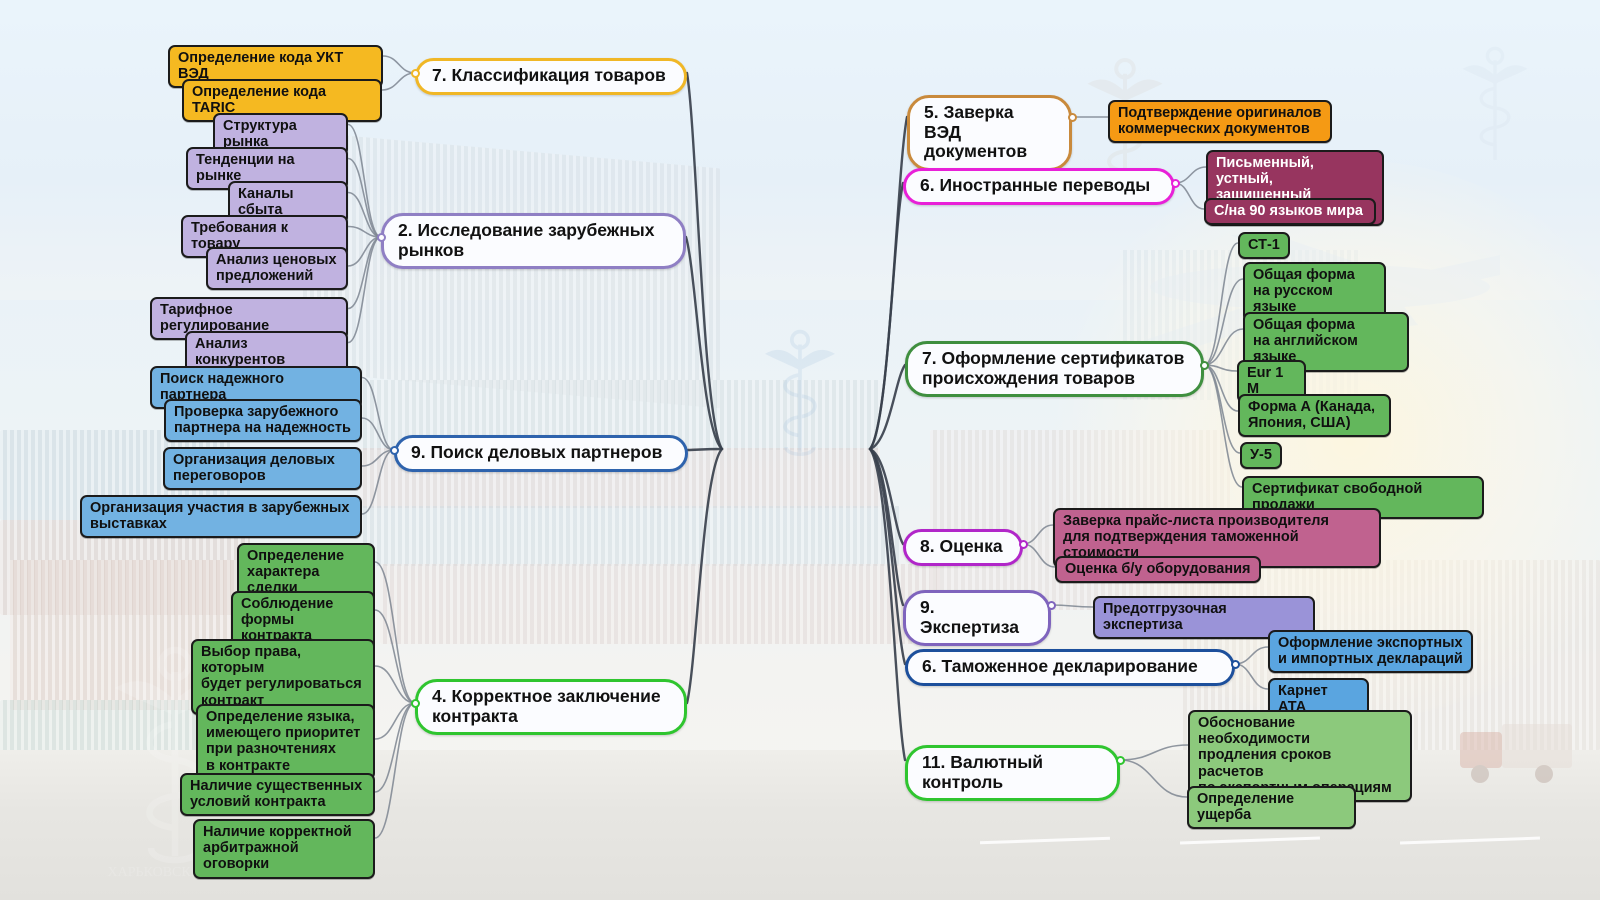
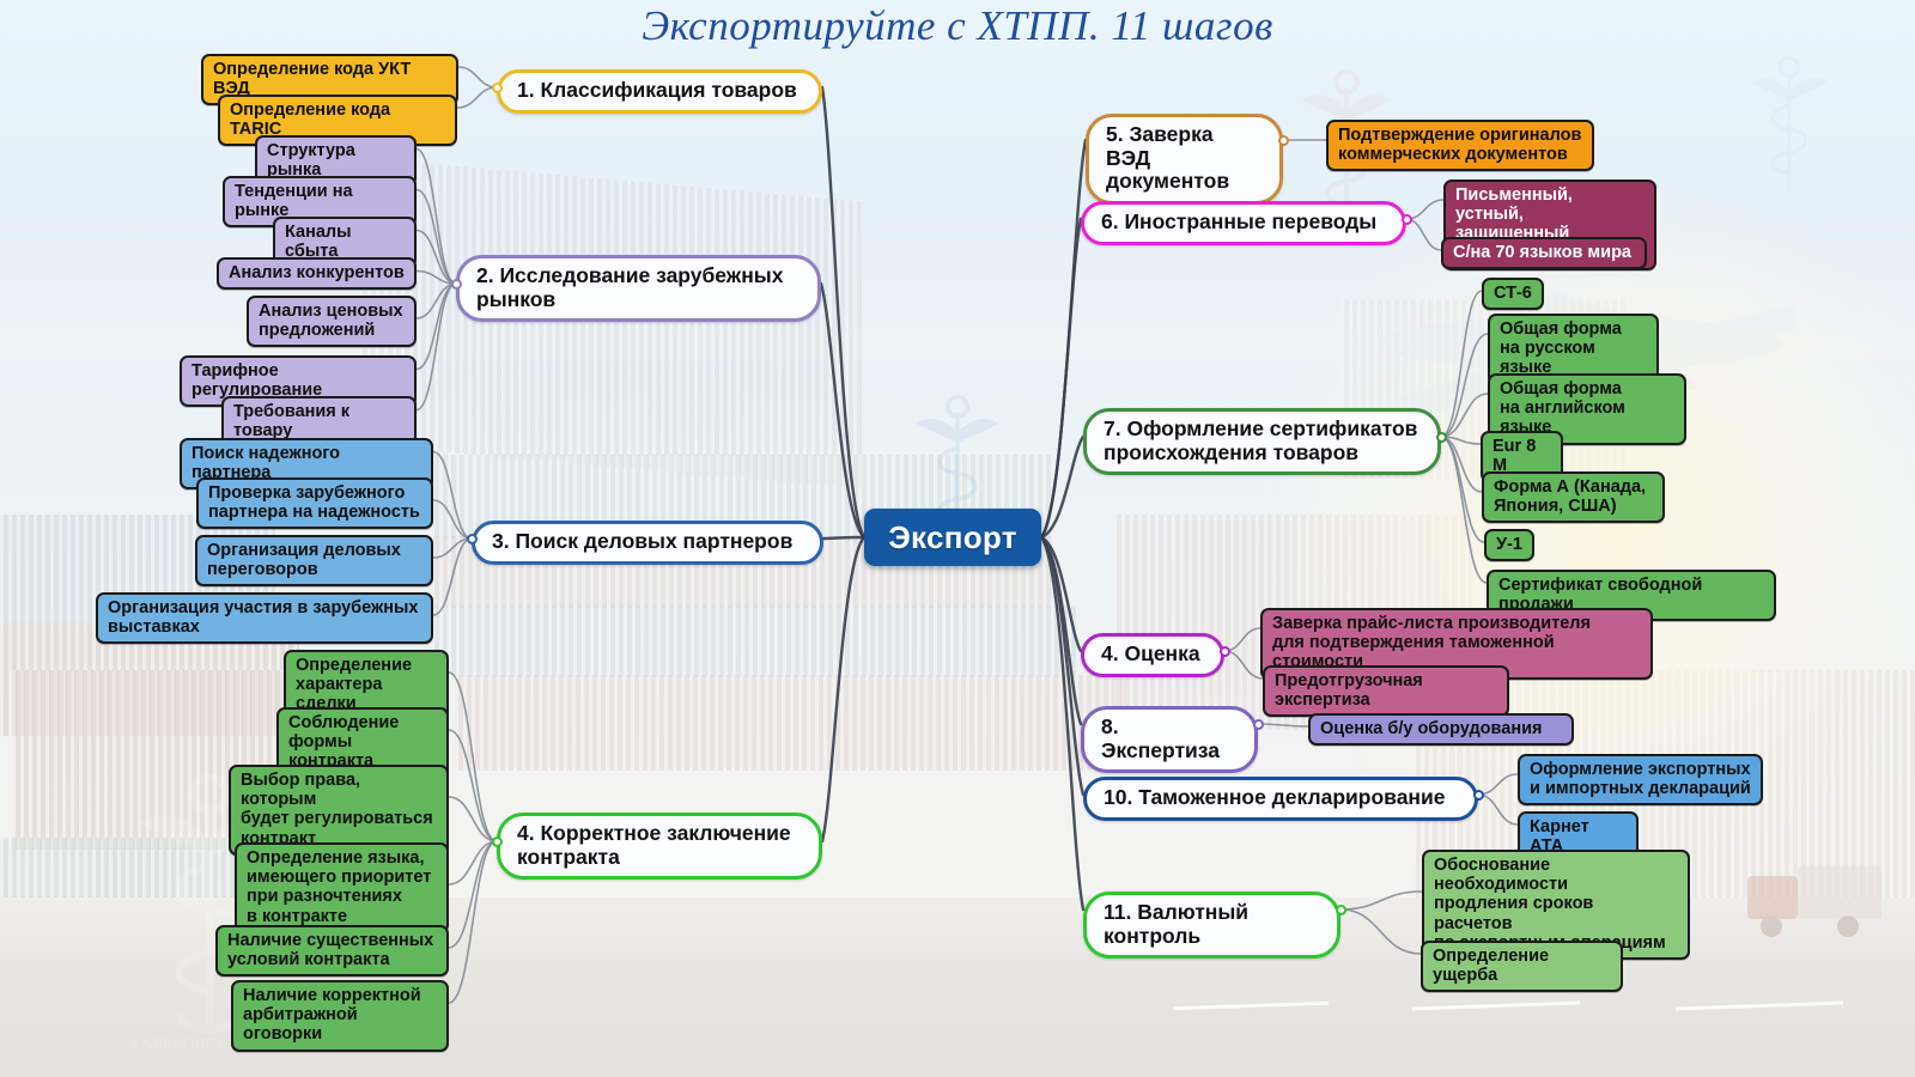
+ Экспортируйте с ХТПП. 11 шагов
+ Экспорт
- 7. Классификация товаров
+ 1. Классификация товаров
  Определение кода УКТ ВЭД
  Определение кода TARIC
  2. Исследование зарубежных
  рынков
  Структура рынка
  Тенденции на рынке
  Каналы сбыта
- Требования к товару
+ Анализ конкурентов
  Анализ ценовых
  предложений
  Тарифное регулирование
- Анализ конкурентов
+ Требования к товару
- 9. Поиск деловых партнеров
+ 3. Поиск деловых партнеров
  Поиск надежного партнера
  Проверка зарубежного
  партнера на надежность
  Организация деловых
  переговоров
  Организация участия в зарубежных
  выставках
  4. Корректное заключение
  контракта
  Определение
  характера сделки
  Соблюдение
  формы контракта
  Выбор права, которым
  будет регулироваться
  контракт
  Определение языка,
  имеющего приоритет
  при разночтениях
  в контракте
  Наличие существенных
  условий контракта
  Наличие корректной
  арбитражной оговорки
  5. Заверка ВЭД
  документов
  Подтверждение оригиналов
  коммерческих документов
  6. Иностранные переводы
  Письменный, устный,
- С/на 90 языков мира
+ С/на 70 языков мира
  7. Оформление сертификатов
  происхождения товаров
- СТ-1
+ СТ-6
  Общая форма
  на русском языке
  Общая форма
  на английском языке
- Eur 1 M
+ Eur 8 M
  Форма А (Канада,
  Япония, США)
- У-5
+ У-1
  Сертификат свободной продажи
- 8. Оценка
+ 4. Оценка
  Заверка прайс-листа производителя
  для подтверждения таможенной стоимости
- Оценка б/у оборудования
+ Предотгрузочная экспертиза
- 9. Экспертиза
+ 8. Экспертиза
- Предотгрузочная экспертиза
+ Оценка б/у оборудования
- 6. Таможенное декларирование
+ 10. Таможенное декларирование
  Оформление экспортных
  и импортных деклараций
  Карнет АТА
  11. Валютный контроль
  Обоснование необходимости
  продления сроков
  расчетов
  Определение ущерба
